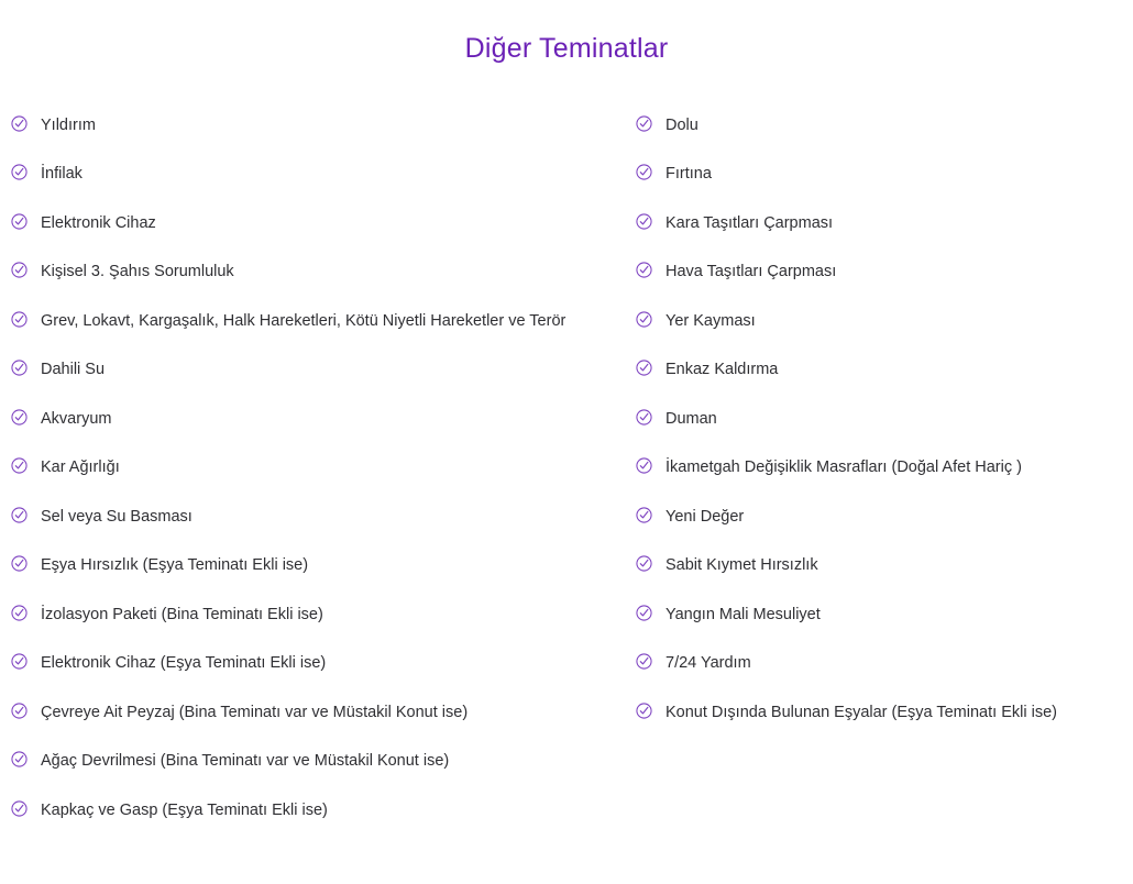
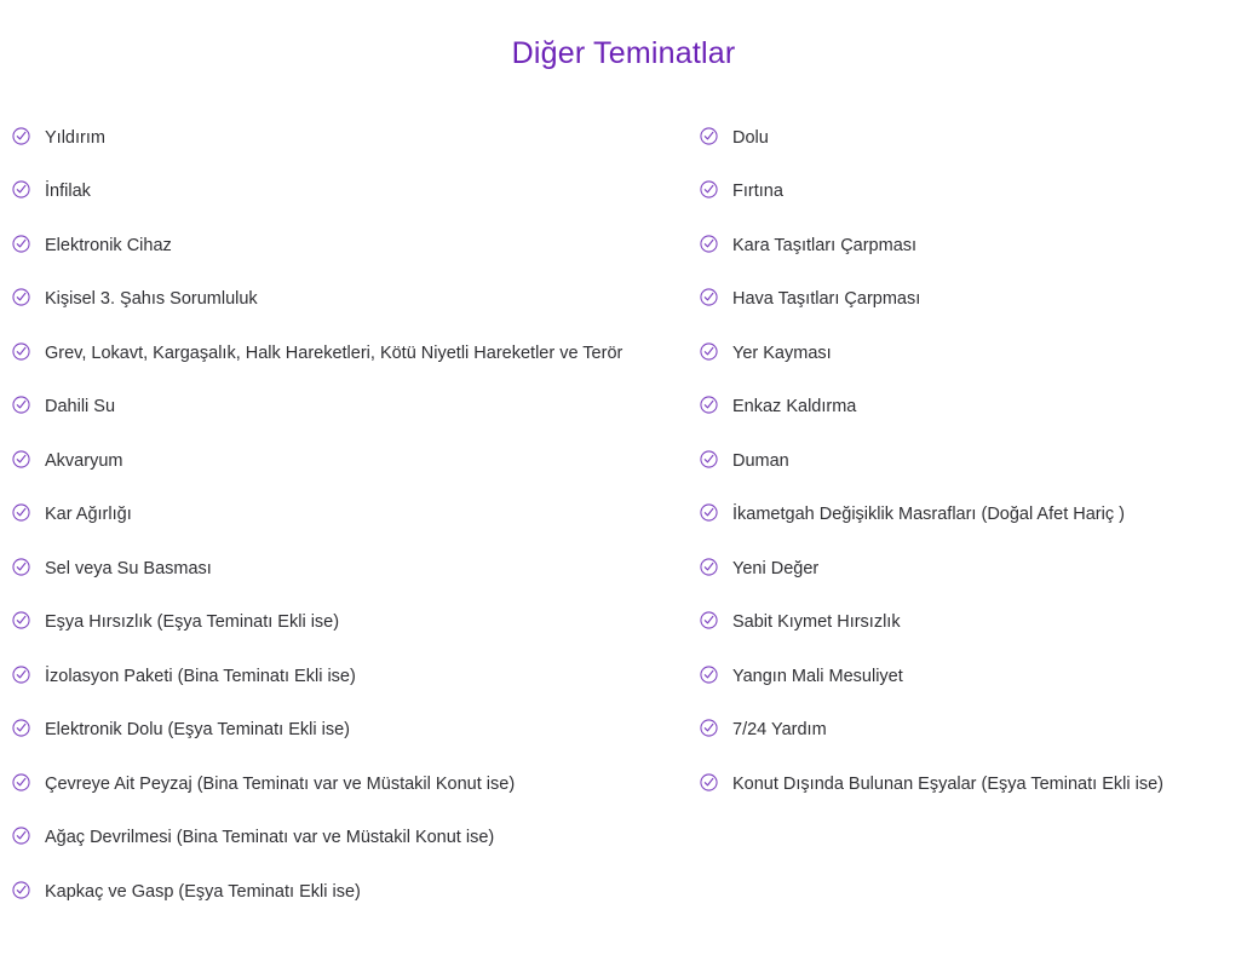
  Diğer Teminatlar
  Yıldırım
  İnfilak
  Elektronik Cihaz
  Kişisel 3. Şahıs Sorumluluk
  Grev, Lokavt, Kargaşalık, Halk Hareketleri, Kötü Niyetli Hareketler ve Terör
  Dahili Su
  Akvaryum
  Kar Ağırlığı
  Sel veya Su Basması
  Eşya Hırsızlık (Eşya Teminatı Ekli ise)
  İzolasyon Paketi (Bina Teminatı Ekli ise)
- Elektronik Cihaz (Eşya Teminatı Ekli ise)
+ Elektronik Dolu (Eşya Teminatı Ekli ise)
  Çevreye Ait Peyzaj (Bina Teminatı var ve Müstakil Konut ise)
  Ağaç Devrilmesi (Bina Teminatı var ve Müstakil Konut ise)
  Kapkaç ve Gasp (Eşya Teminatı Ekli ise)
  Dolu
  Fırtına
  Kara Taşıtları Çarpması
  Hava Taşıtları Çarpması
  Yer Kayması
  Enkaz Kaldırma
  Duman
  İkametgah Değişiklik Masrafları (Doğal Afet Hariç )
  Yeni Değer
  Sabit Kıymet Hırsızlık
  Yangın Mali Mesuliyet
  7/24 Yardım
  Konut Dışında Bulunan Eşyalar (Eşya Teminatı Ekli ise)
